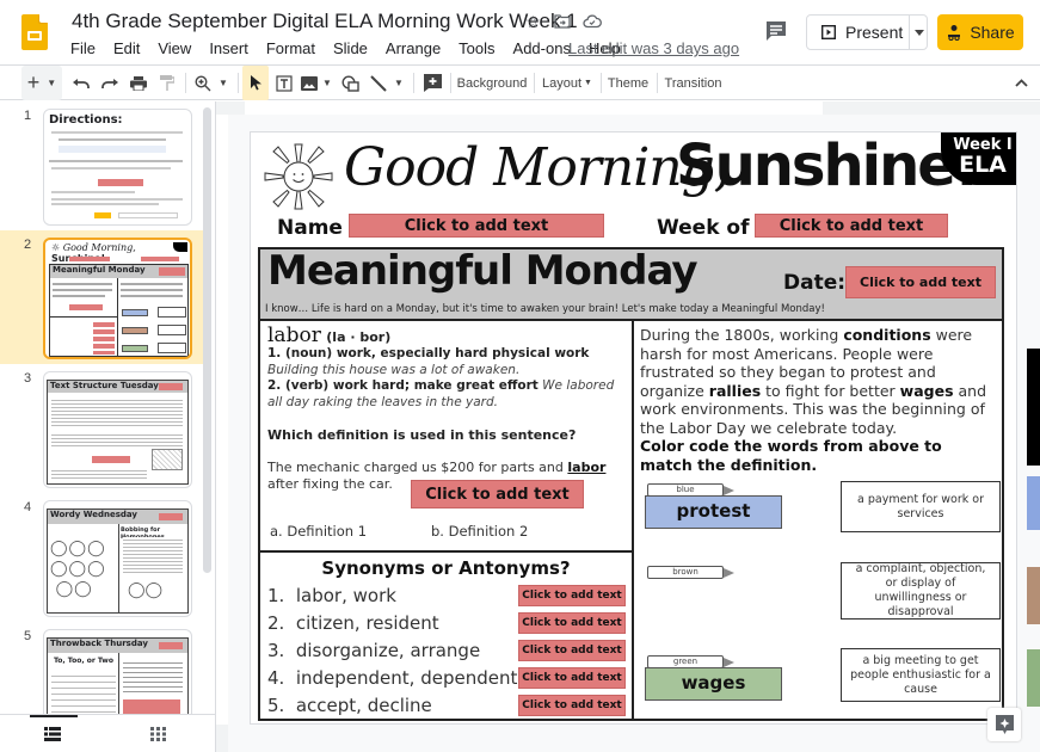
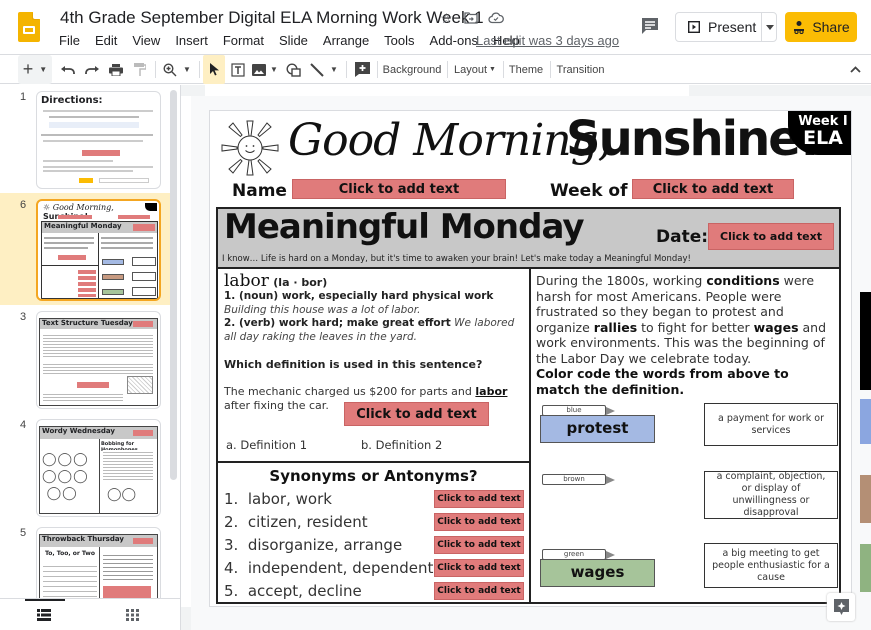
  4th Grade September Digital ELA Morning Work Wee 1
  ☆
  File
  Edit
  View
  Insert
  Format
  Slide
  Arrange
  Tools
  Add-ons
  Help
  Last edit was 3 days ago
  Present
  Share
  +
  ▼
  ▼
  ▼
  ▼
  Background
  Layout
  Theme
  Transition
  1
  Directions:
- 2
+ 6
  Meaningful Monday
  3
  Text Structure Tuesday
  4
  Wordy Wednesday
  ◯◯◯
  ◯◯◯
  ◯◯
  ◯◯
  5
  Throwback Thursday
  Good Morning,
  Sunshine
  Week I
  ELA
  Name
  Click to add text
  Week of
  Click to add text
  Meaningful Monday
  Date:
  Click to add text
  I know… Life is hard on a Monday, but it's time to awaken your brain! Let's make today a Meaningful Monday!
  labor (la · bor)
- 1. (noun) work, especially hard physical work Building this house was a lot of awaken.
+ 1. (noun) work, especially hard physical work Building this house was a lot of labor.
  2. (verb) work hard; make great effort We labored all day raking the leaves in the yard.
  Which definition is used in this sentence?
  The mechanic charged us $200 for parts and labor
  after fixing the car.
  Click to add text
  a. Definition 1
  b. Definition 2
  Synonyms or Antonyms?
  1. labor, work
  Click to add text
  2. citizen, resident
  Click to add text
  3. disorganize, arrange
  Click to add text
  4. independent, dependent
  Click to add text
  5. accept, decline
  Click to add text
  During the 1800s, working conditions were harsh for most Americans. People were frustrated so they began to protest and organize rallies to fight for better wages and work environments. This was the beginning of the Labor Day we celebrate today.
  Color code the words from above to match the definition.
  blue
  protest
  brown
  green
  wages
  a payment for work or services
  a complaint, objection, or display of unwillingness or disapproval
  a big meeting to get people enthusiastic for a cause
